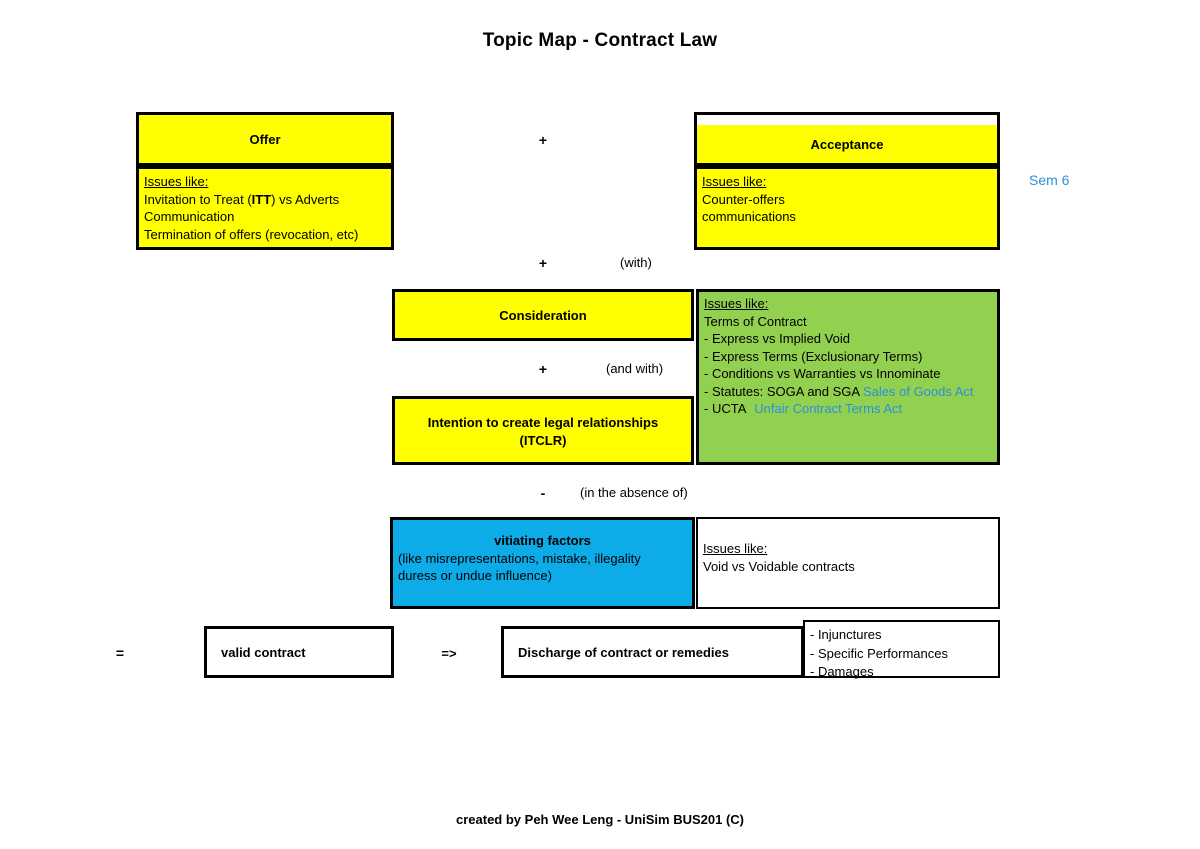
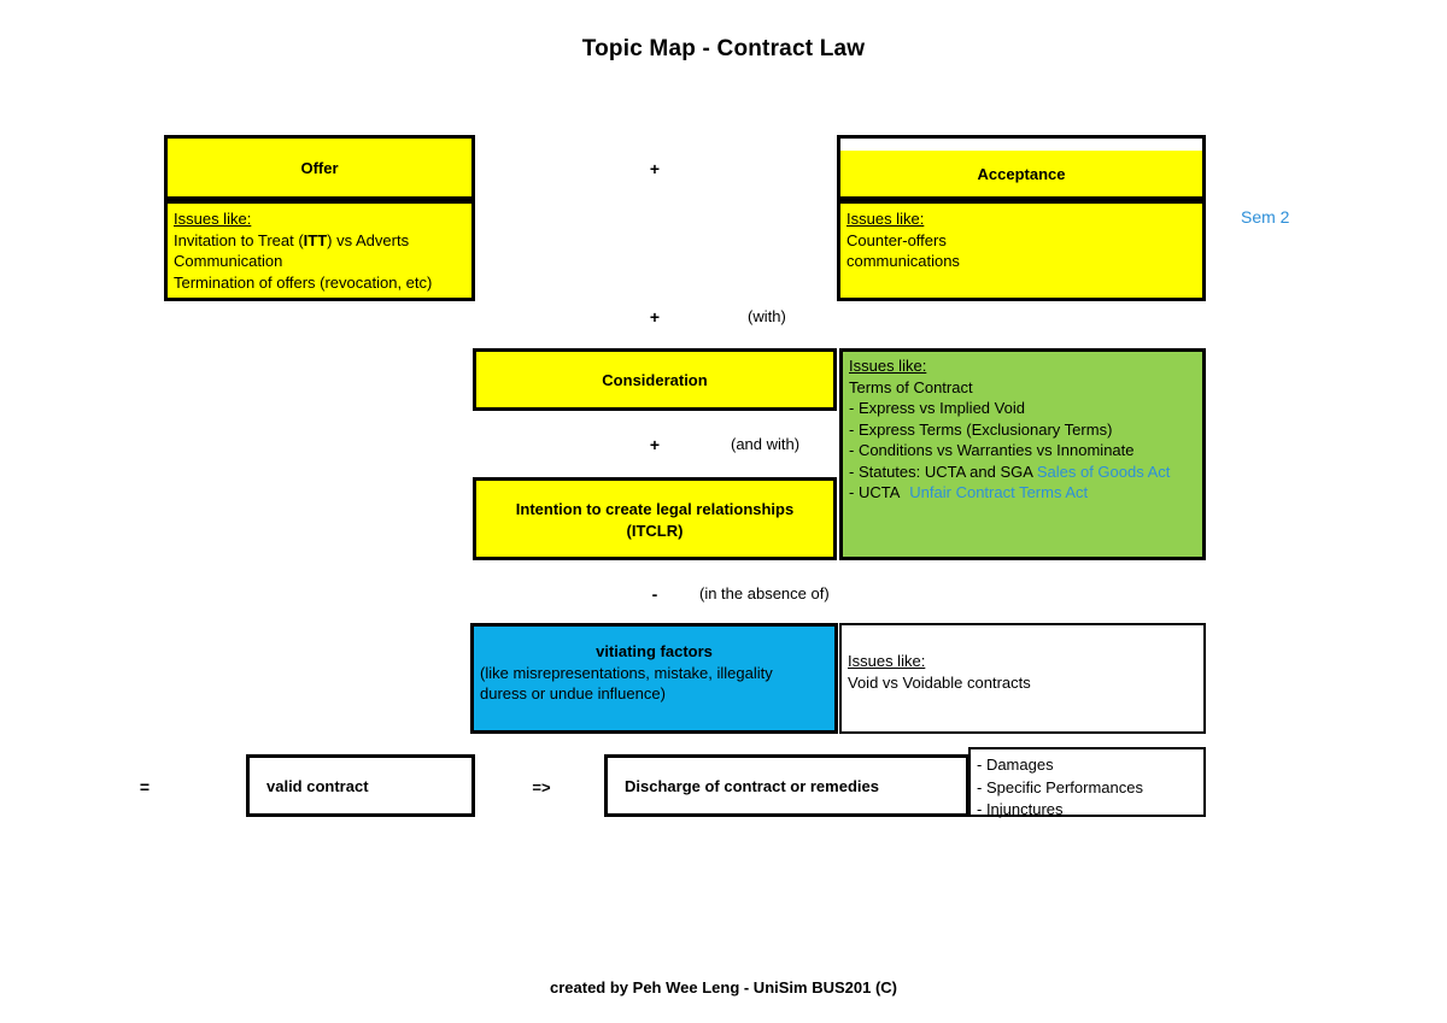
  Topic Map - Contract Law
  Offer
  Issues like:
  Invitation to Treat (ITT) vs Adverts
  Communication
  Termination of offers (revocation, etc)
  +
  Acceptance
  Issues like:
  Counter-offers
  communications
- Sem 6
+ Sem 2
  +
  (with)
  Consideration
  +
  (and with)
  Intention to create legal relationships
  (ITCLR)
  Issues like:
  Terms of Contract
  - Express vs Implied Void
  - Express Terms (Exclusionary Terms)
  - Conditions vs Warranties vs Innominate
- - Statutes: SOGA and SGA Sales of Goods Act
+ - Statutes: UCTA and SGA Sales of Goods Act
  - UCTA Unfair Contract Terms Act
  -
  (in the absence of)
  vitiating factors
  (like misrepresentations, mistake, illegality
  duress or undue influence)
  Issues like:
  Void vs Voidable contracts
  =
  valid contract
  =>
  Discharge of contract or remedies
- - Injunctures
+ - Damages
  - Specific Performances
- - Damages
+ - Injunctures
  created by Peh Wee Leng - UniSim BUS201 (C)
